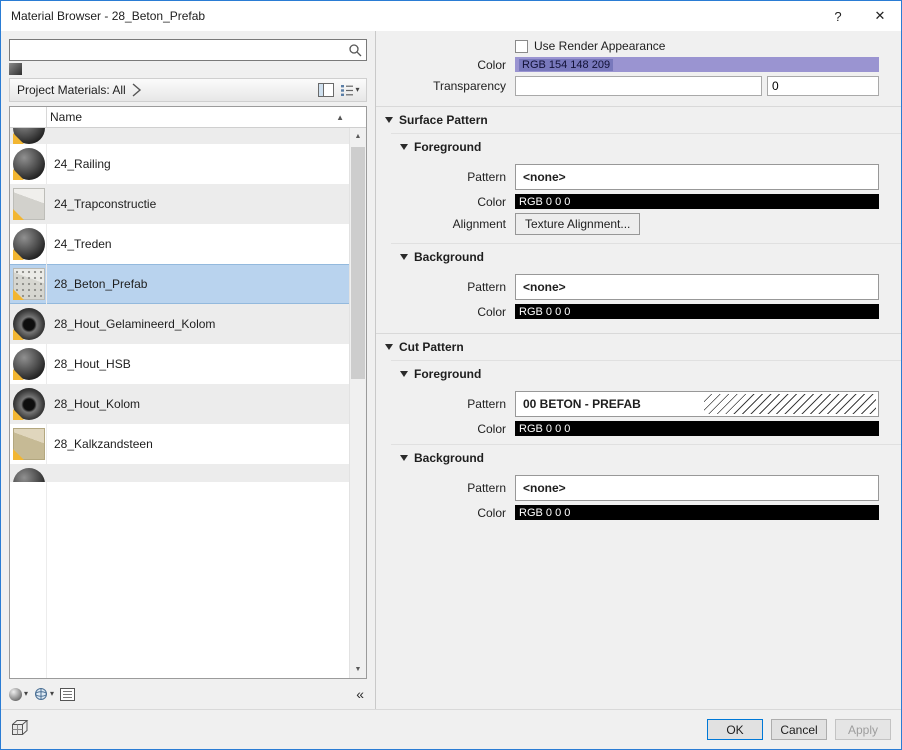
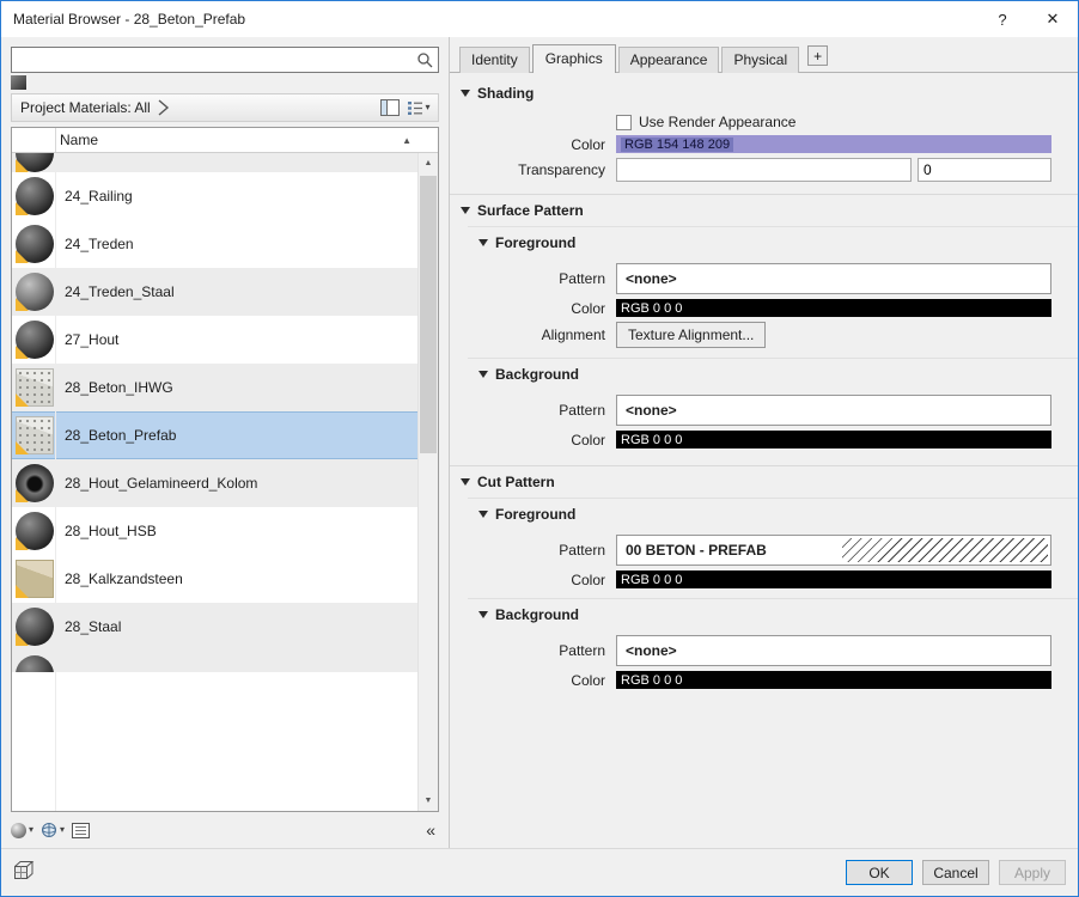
  Material Browser - 28_Beton_Prefab
  ?
  ✕
  Project Materials: All
  ▾
  Name
  ▲
  24_Railing
- 24_Trapconstructie
  24_Treden
+ 24_Treden_Staal
+ 27_Hout
+ 28_Beton_IHWG
  28_Beton_Prefab
  28_Hout_Gelamineerd_Kolom
  28_Hout_HSB
- 28_Hout_Kolom
  28_Kalkzandsteen
+ 28_Staal
  ▾
  ▾
  «
+ Identity
+ Graphics
+ Appearance
+ Physical
+ +
+ Shading
  Use Render Appearance
  Color
  RGB 154 148 209
  Transparency
  0
  Surface Pattern
  Foreground
  Pattern
  <none>
  Color
  RGB 0 0 0
  Alignment
  Texture Alignment...
  Background
  Pattern
  <none>
  Color
  RGB 0 0 0
  Cut Pattern
  Foreground
  Pattern
  00 BETON - PREFAB
  Color
  RGB 0 0 0
  Background
  Pattern
  <none>
  Color
  RGB 0 0 0
  OK
  Cancel
  Apply
